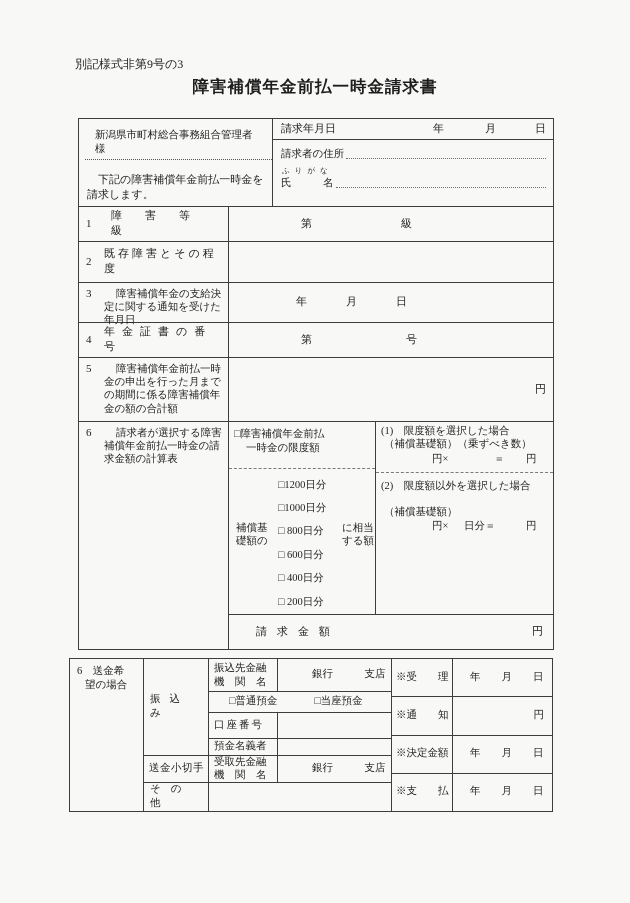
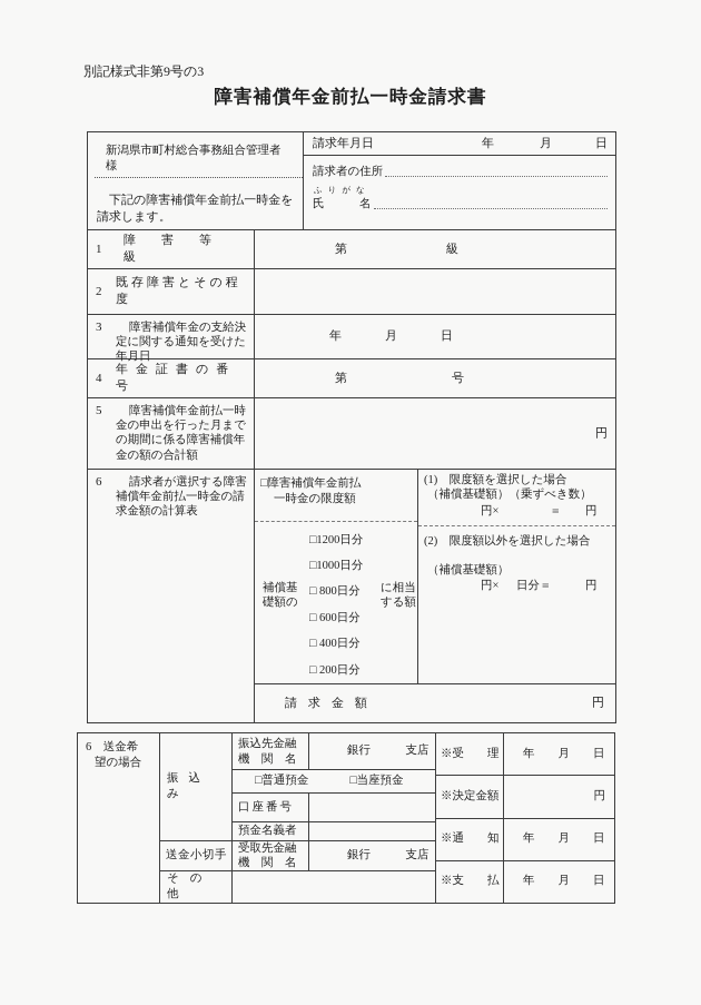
  別記様式非第9号の3
  障害補償年金前払一時金請求書
  新潟県市町村総合事務組合管理者 様
  下記の障害補償年金前払一時金を
  請求します。
  請求年月日
  年
  月
  日
  請求者の住所
  ふりがな
  氏 名
  1
  障害等級
  第
  級
  2
  既存障害とその程度
  3
  障害補償年金の支給決
  定に関する通知を受けた
  年月日
  年
  月
  日
  4
  年金証書の番号
  第
  号
  5
  障害補償年金前払一時
  金の申出を行った月まで
  の期間に係る障害補償年
  金の額の合計額
  円
  6
  請求者が選択する障害
  補償年金前払一時金の請
  求金額の計算表
  □障害補償年金前払
  一時金の限度額
  補償基
  礎額の
  □1200日分
  □1000日分
  □ 800日分
  □ 600日分
  □ 400日分
  □ 200日分
  に相当
  する額
  (1) 限度額を選択した場合
  （補償基礎額）（乗ずべき数）
  円×
  ＝
  円
  (2) 限度額以外を選択した場合
  （補償基礎額）
  円×
  日分＝
  円
  請求金額
  円
  6 送金希
  望の場合
  振込み
  振込先金融
  機 関 名
  銀行 支店
  □普通預金
  □当座預金
  口座番号
  預金名義者
  送金小切手
  受取先金融
  機 関 名
  銀行 支店
  その他
  ※受 理
  年 月 日
- ※通 知
+ ※決定金額
  円
- ※決定金額
+ ※通 知
  年 月 日
  ※支 払
  年 月 日
